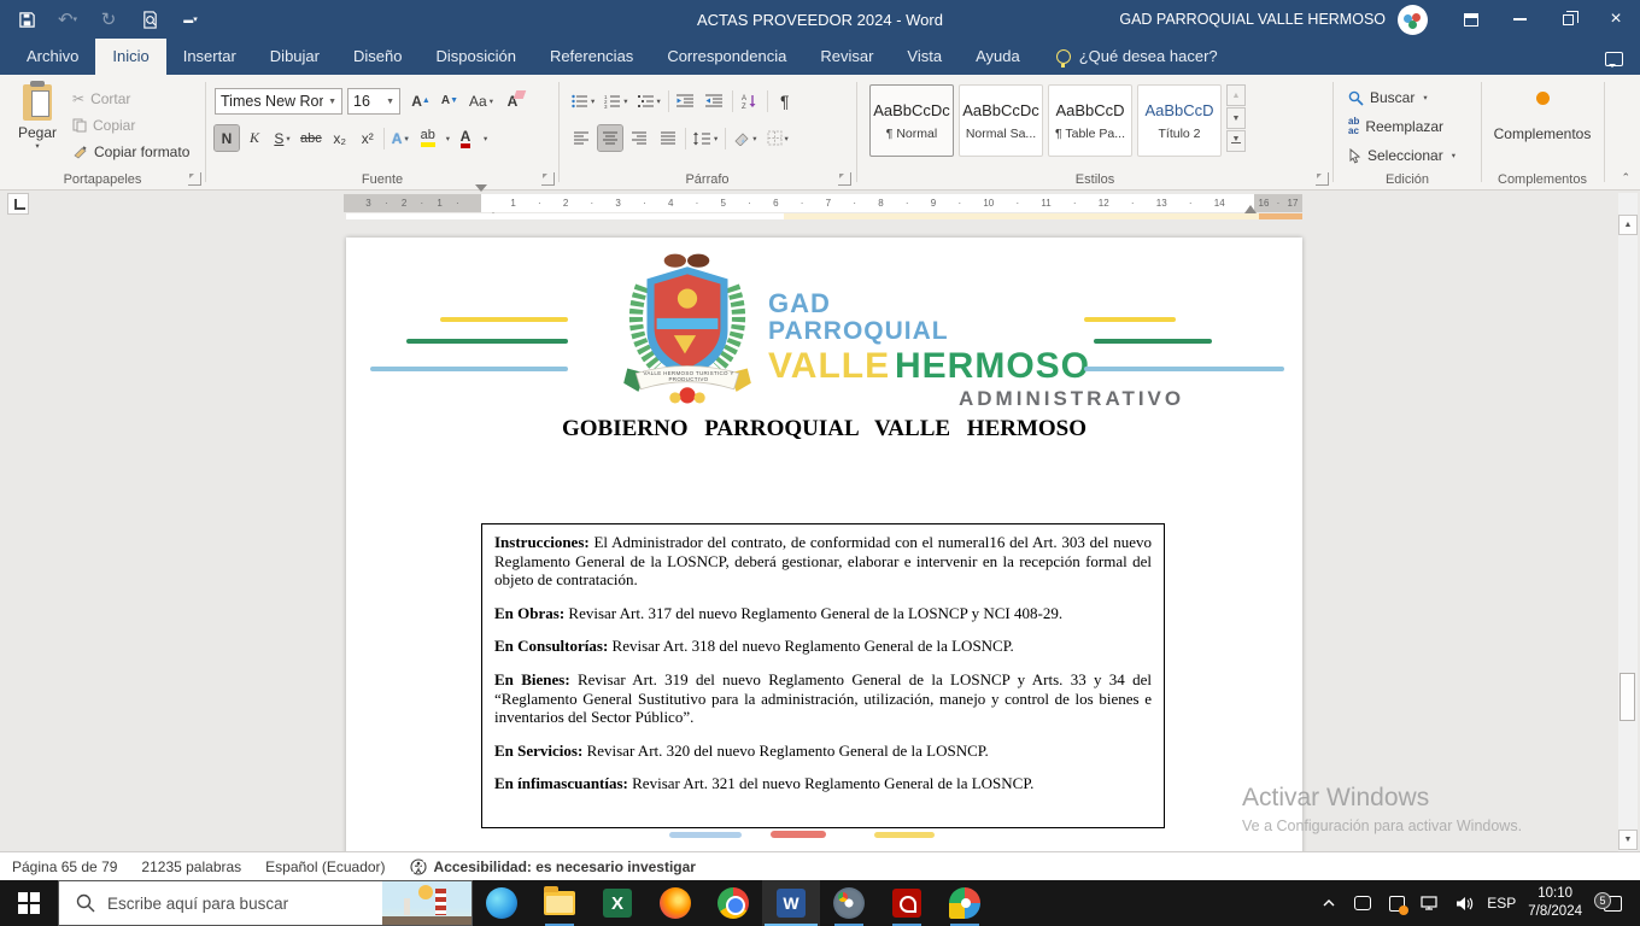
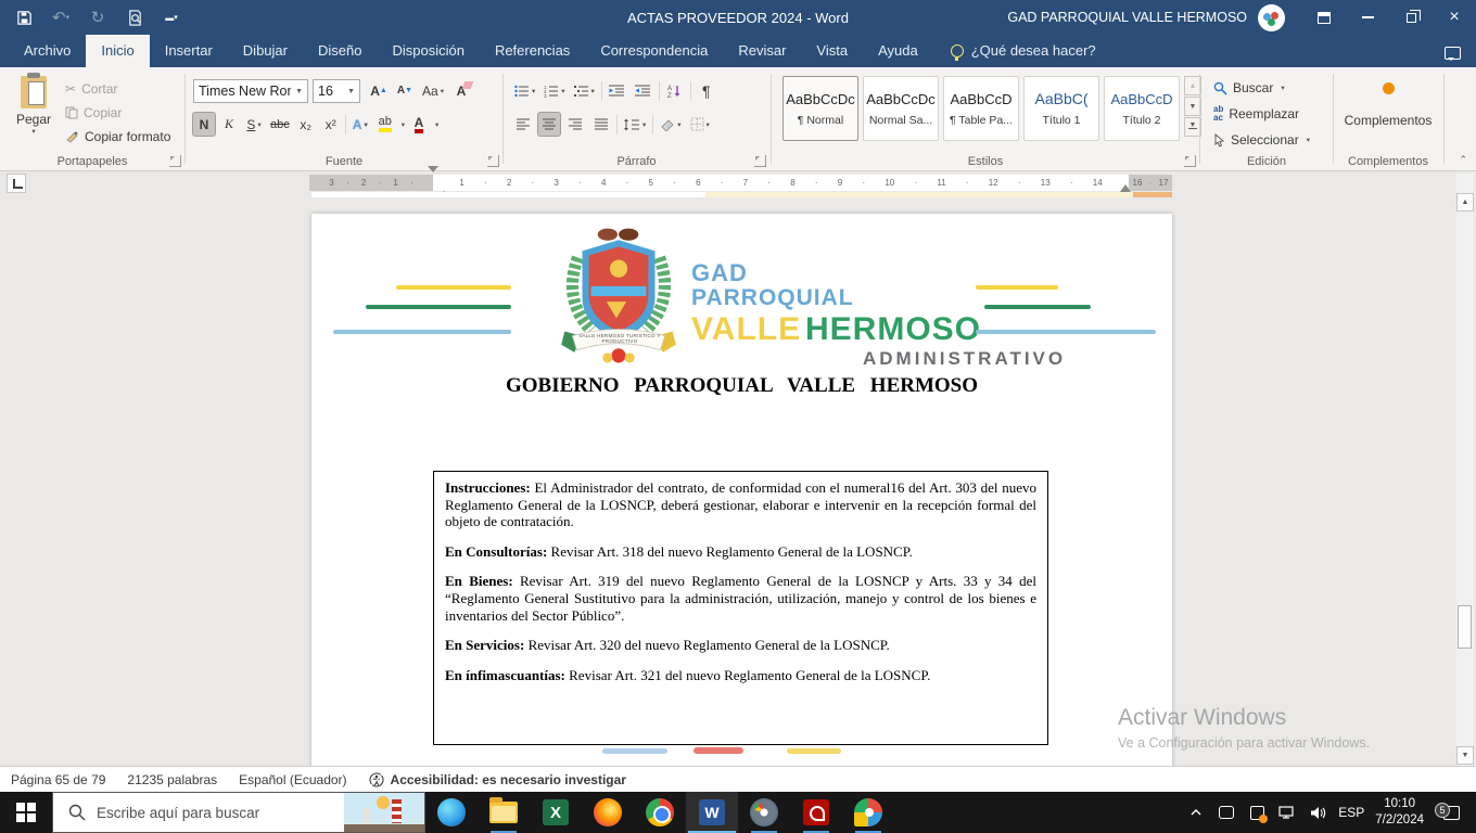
  ↶
  ↻
  ▬
  ACTAS PROVEEDOR 2024 - Word
  GAD PARROQUIAL VALLE HERMOSO
  ×
  Archivo
  Inicio
  Insertar
  Dibujar
  Diseño
  Disposición
  Referencias
  Correspondencia
  Revisar
  Vista
  Ayuda
  ¿Qué desea hacer?
  Pegar
  ✂
  Cortar
  Copiar
  Copiar formato
  Portapapeles
  Times New Ro
  16
  A
  A
  Aa
  A
  N
  K
  S
  abc
  x₂
  x²
  A
  ab
  A
  Fuente
  ¶
  Párrafo
  AaBbCcDc
  ¶ Normal
  AaBbCcDc
  Normal Sa...
  AaBbCcD
  ¶ Table Pa...
+ AaBbC(
+ Título 1
  AaBbCcD
  Título 2
  Estilos
  Buscar
  ab
  ac
  Reemplazar
  Seleccionar
  Edición
  Complementos
  Complementos
  ⌃
  3 · 2 · 1 ·
  1 · 2 · 3 · 4 · 5 · 6 · 7 · 8 · 9 · 10 · 11 · 12 · 13 · 14
  16 · 17
  GAD
  PARROQUIAL
  VALLE
  HERMOSO
  ADMINISTRATIVO
  GOBIERNO PARROQUIAL VALLE HERMOSO
  Instrucciones: El Administrador del contrato, de conformidad con el numeral16 del Art. 303 del nuevo Reglamento General de la LOSNCP, deberá gestionar, elaborar e intervenir en la recepción formal del objeto de contratación.
- En Obras: Revisar Art. 317 del nuevo Reglamento General de la LOSNCP y NCI 408-29.
  En Consultorías: Revisar Art. 318 del nuevo Reglamento General de la LOSNCP.
  En Bienes: Revisar Art. 319 del nuevo Reglamento General de la LOSNCP y Arts. 33 y 34 del “Reglamento General Sustitutivo para la administración, utilización, manejo y control de los bienes e inventarios del Sector Público”.
  En Servicios: Revisar Art. 320 del nuevo Reglamento General de la LOSNCP.
  En ínfimascuantías: Revisar Art. 321 del nuevo Reglamento General de la LOSNCP.
  Activar Windows
  Ve a Configuración para activar Windows.
  Página 65 de 79
  21235 palabras
  Español (Ecuador)
  Accesibilidad: es necesario investigar
  Escribe aquí para buscar
  X
  W
  ESP
  10:10
- 7/8/2024
+ 7/2/2024
  5
